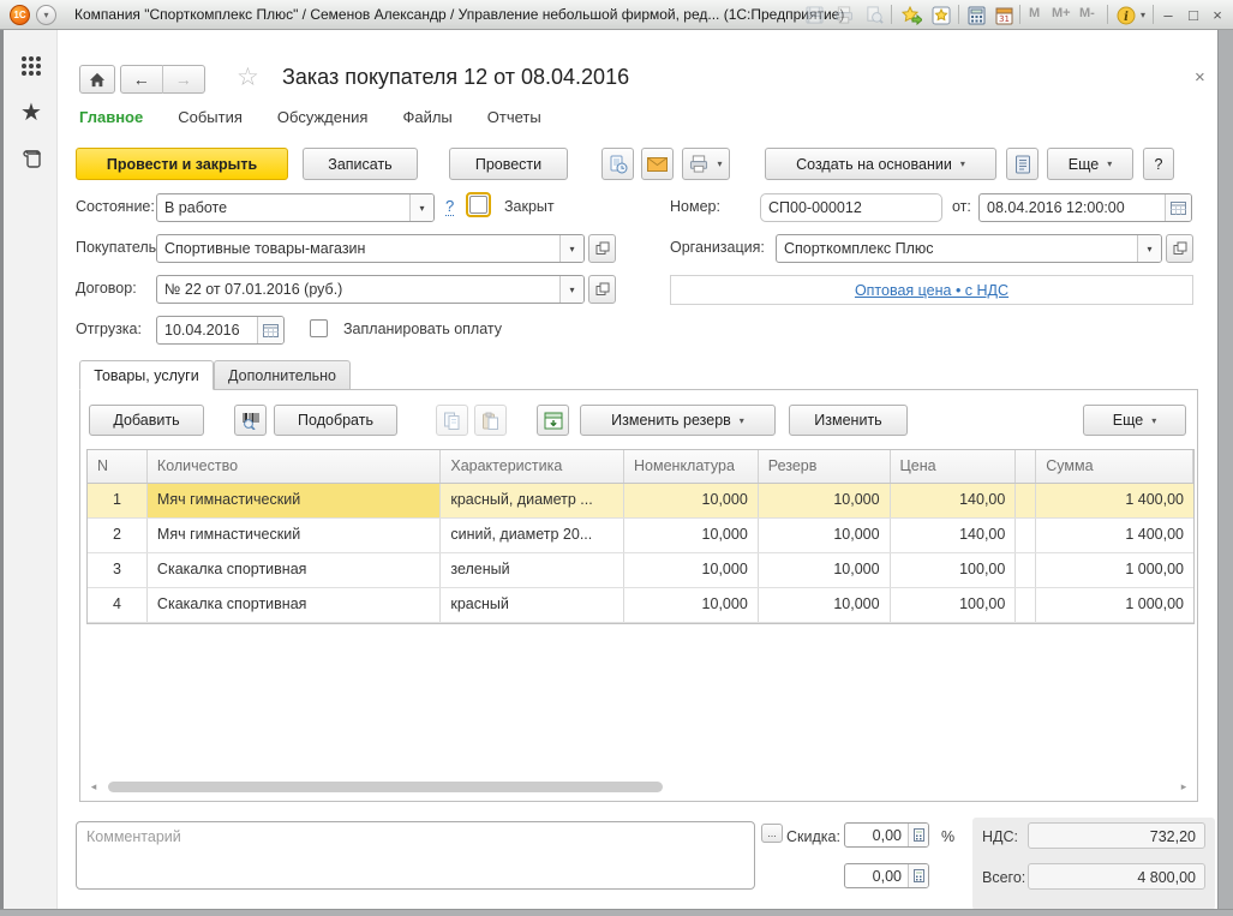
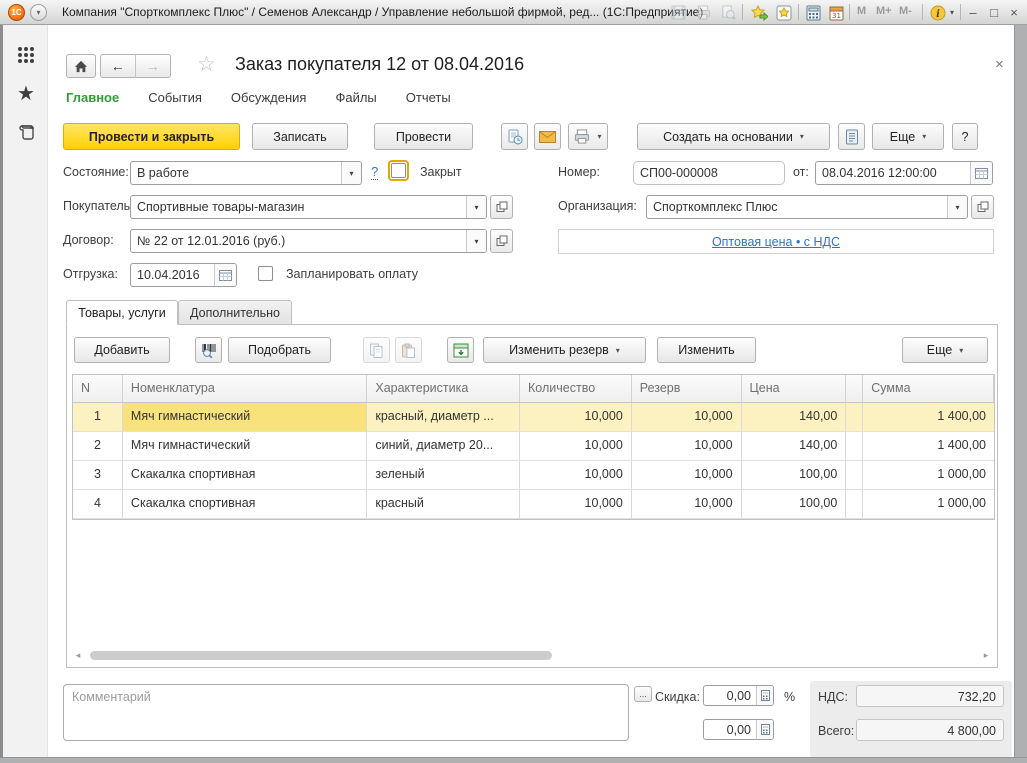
  1C
  ▾
  Компания "Спорткомплекс Плюс" / Семенов Александр / Управление небольшой фирмой, ред... (1С:Предприятие)
  31
  M
  M+
  M-
  i
  ▾
  –
  □
  ×
  ★
  ←
  →
  ☆
  Заказ покупателя 12 от 08.04.2016
  ×
  Главное
  События
  Обсуждения
  Файлы
  Отчеты
  Провести и закрыть
  Записать
  Провести
  ▾
  Создать на основании
  ▾
  Еще
  ▾
  ?
  Состояние:
  В работе
  ▾
  ?
  Закрыт
  Номер:
- СП00-000012
+ СП00-000008
  от:
  08.04.2016 12:00:00
  Покупатель
  Спортивные товары-магазин
  ▾
  Организация:
  Спорткомплекс Плюс
  ▾
  Договор:
- № 22 от 07.01.2016 (руб.)
+ № 22 от 12.01.2016 (руб.)
  ▾
  Оптовая цена • с НДС
  Отгрузка:
  10.04.2016
  Запланировать оплату
  Товары, услуги
  Дополнительно
  Добавить
  Подобрать
  Изменить резерв
  ▾
  Изменить
  Еще
  ▾
  N
- Количество
+ Номенклатура
  Характеристика
- Номенклатура
+ Количество
  Резерв
  Цена
  Сумма
  1
  Мяч гимнастический
  красный, диаметр ...
  10,000
  10,000
  140,00
  1 400,00
  2
  Мяч гимнастический
  синий, диаметр 20...
  10,000
  10,000
  140,00
  1 400,00
  3
  Скакалка спортивная
  зеленый
  10,000
  10,000
  100,00
  1 000,00
  4
  Скакалка спортивная
  красный
  10,000
  10,000
  100,00
  1 000,00
  ◂
  ▸
  Комментарий
  ...
  Скидка:
  0,00
  %
  0,00
  НДС:
  732,20
  Всего:
  4 800,00
